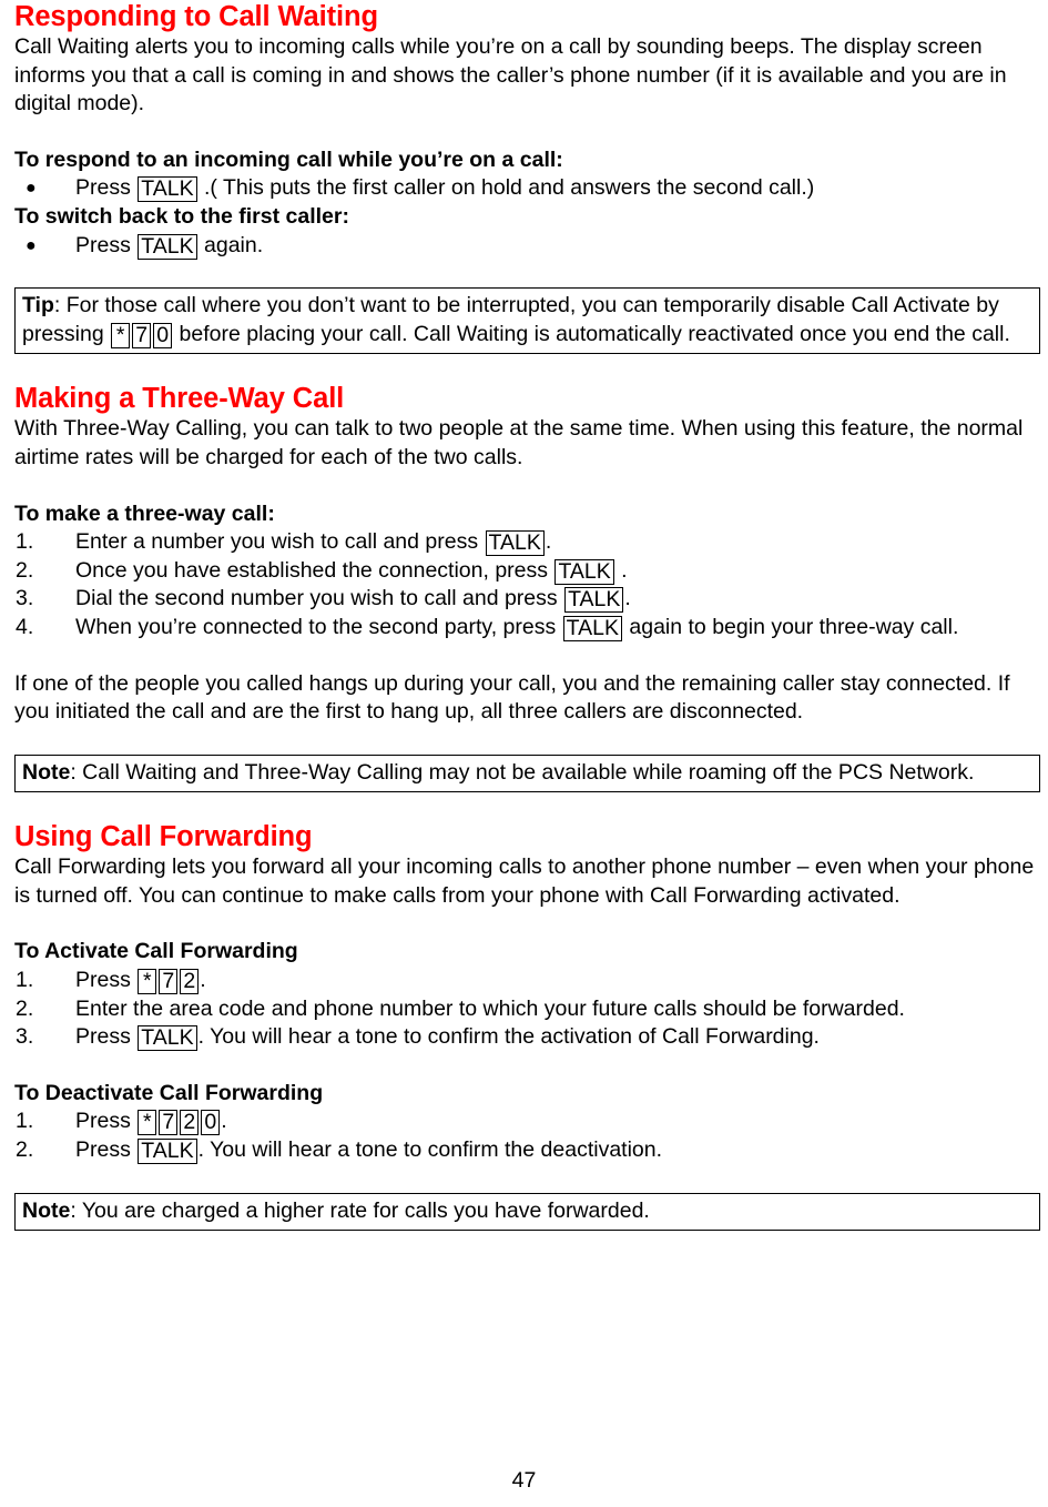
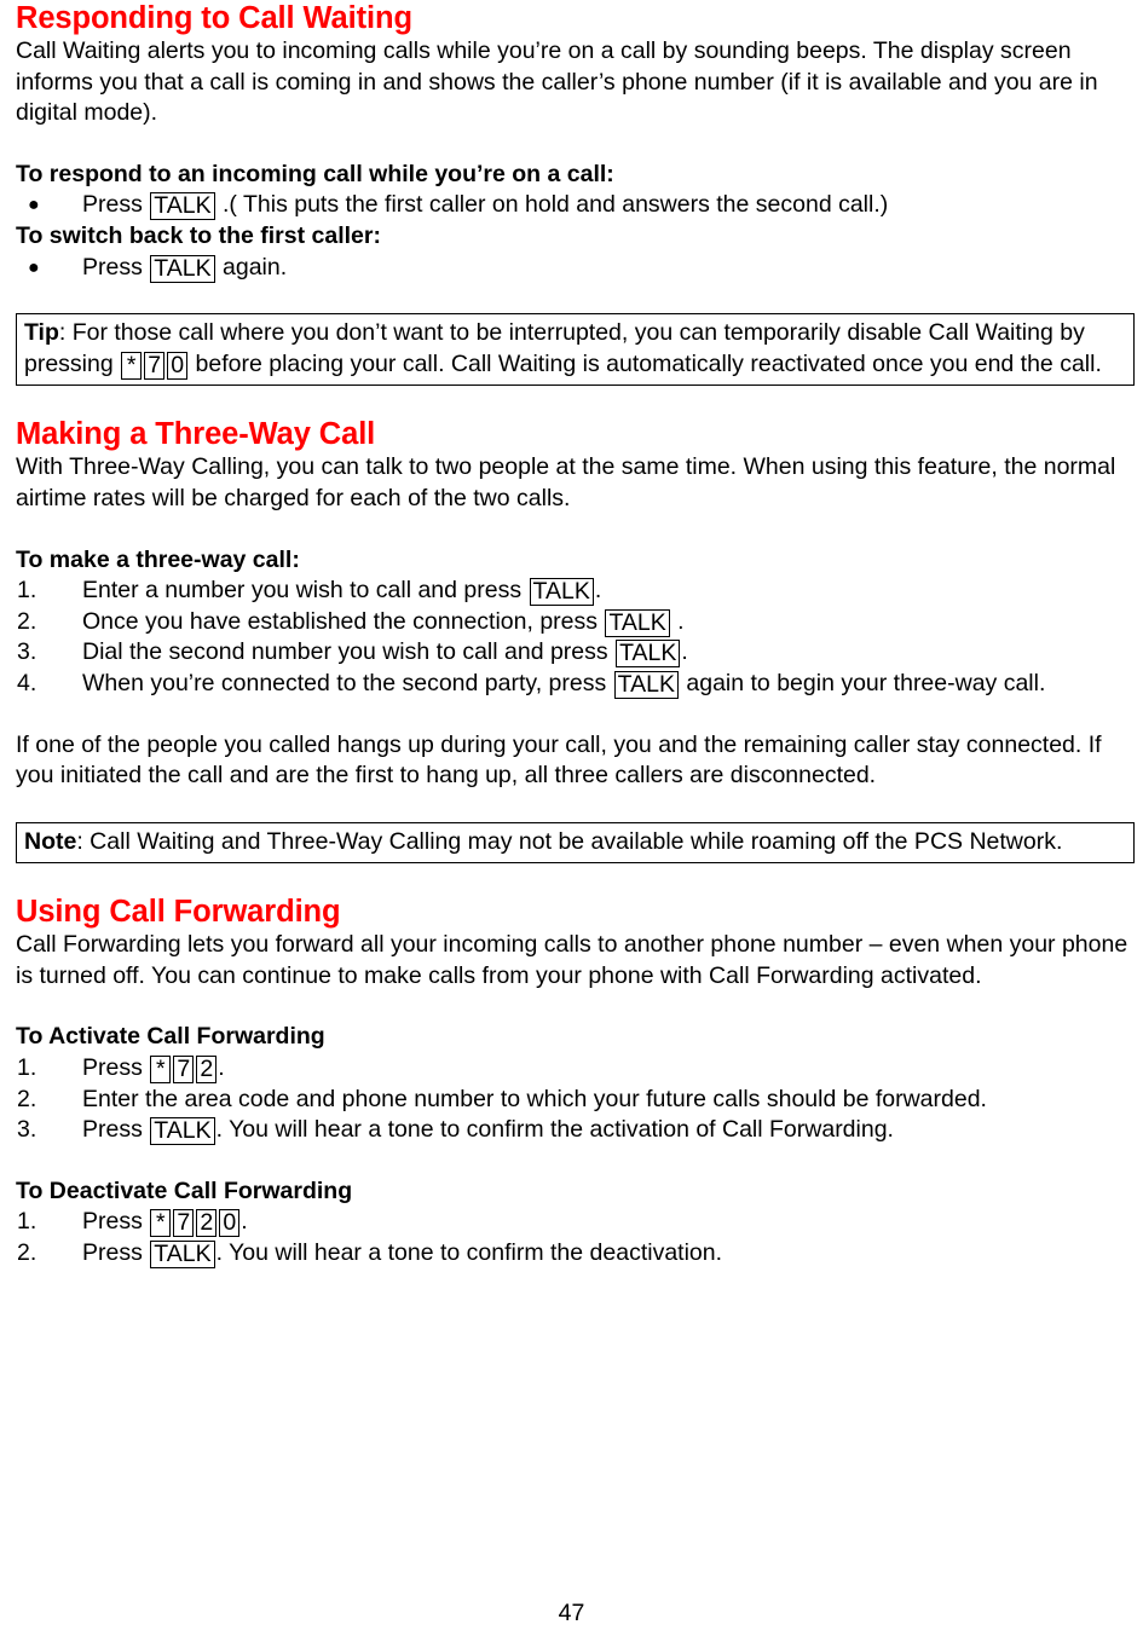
  Responding to Call Waiting
  Call Waiting alerts you to incoming calls while you’re on a call by sounding beeps. The display screen informs you that a call is coming in and shows the caller’s phone number (if it is available and you are in digital mode).
  To respond to an incoming call while you’re on a call:
  ●
  Press TALK .( This puts the first caller on hold and answers the second call.)
  To switch back to the first caller:
  ●
  Press TALK again.
- Tip: For those call where you don’t want to be interrupted, you can temporarily disable Call Activate by pressing * 7 0 before placing your call. Call Waiting is automatically reactivated once you end the call.
+ Tip: For those call where you don’t want to be interrupted, you can temporarily disable Call Waiting by pressing * 7 0 before placing your call. Call Waiting is automatically reactivated once you end the call.
  Making a Three-Way Call
  With Three-Way Calling, you can talk to two people at the same time. When using this feature, the normal airtime rates will be charged for each of the two calls.
  To make a three-way call:
  1.
  Enter a number you wish to call and press TALK .
  2.
  Once you have established the connection, press TALK .
  3.
  Dial the second number you wish to call and press TALK .
  4.
  When you’re connected to the second party, press TALK again to begin your three-way call.
  If one of the people you called hangs up during your call, you and the remaining caller stay connected. If you initiated the call and are the first to hang up, all three callers are disconnected.
  Note: Call Waiting and Three-Way Calling may not be available while roaming off the PCS Network.
  Using Call Forwarding
  Call Forwarding lets you forward all your incoming calls to another phone number – even when your phone is turned off. You can continue to make calls from your phone with Call Forwarding activated.
  To Activate Call Forwarding
  1.
  Press * 7 2 .
  2.
  Enter the area code and phone number to which your future calls should be forwarded.
  3.
  Press TALK . You will hear a tone to confirm the activation of Call Forwarding.
  To Deactivate Call Forwarding
  1.
  Press * 7 2 0 .
  2.
  Press TALK . You will hear a tone to confirm the deactivation.
- Note: You are charged a higher rate for calls you have forwarded.
  47
